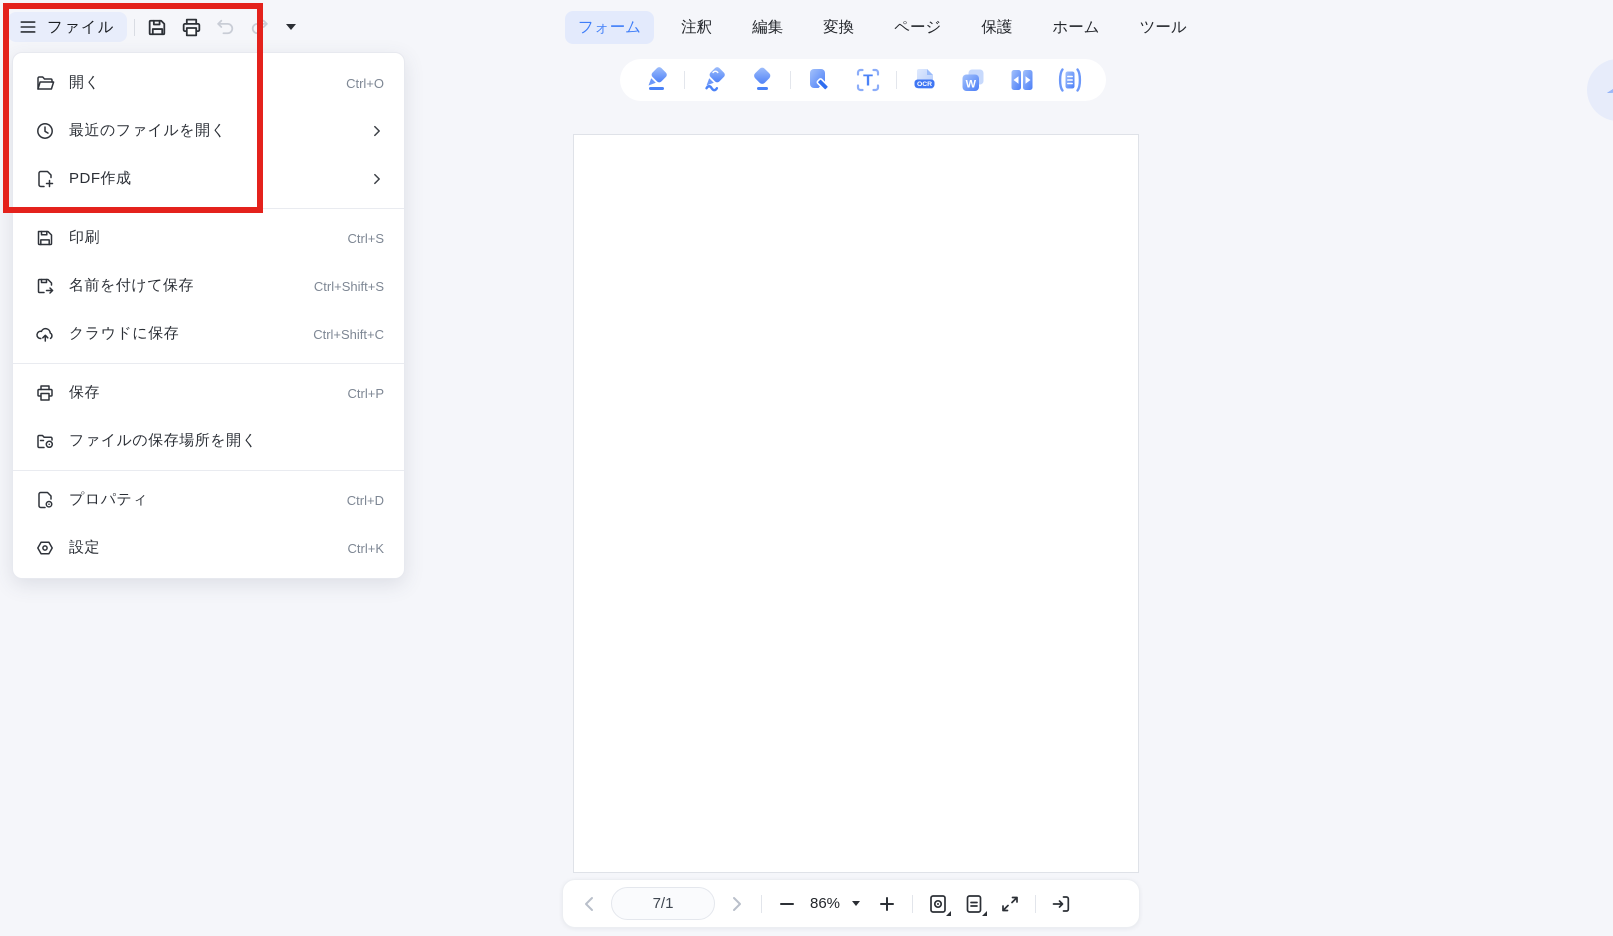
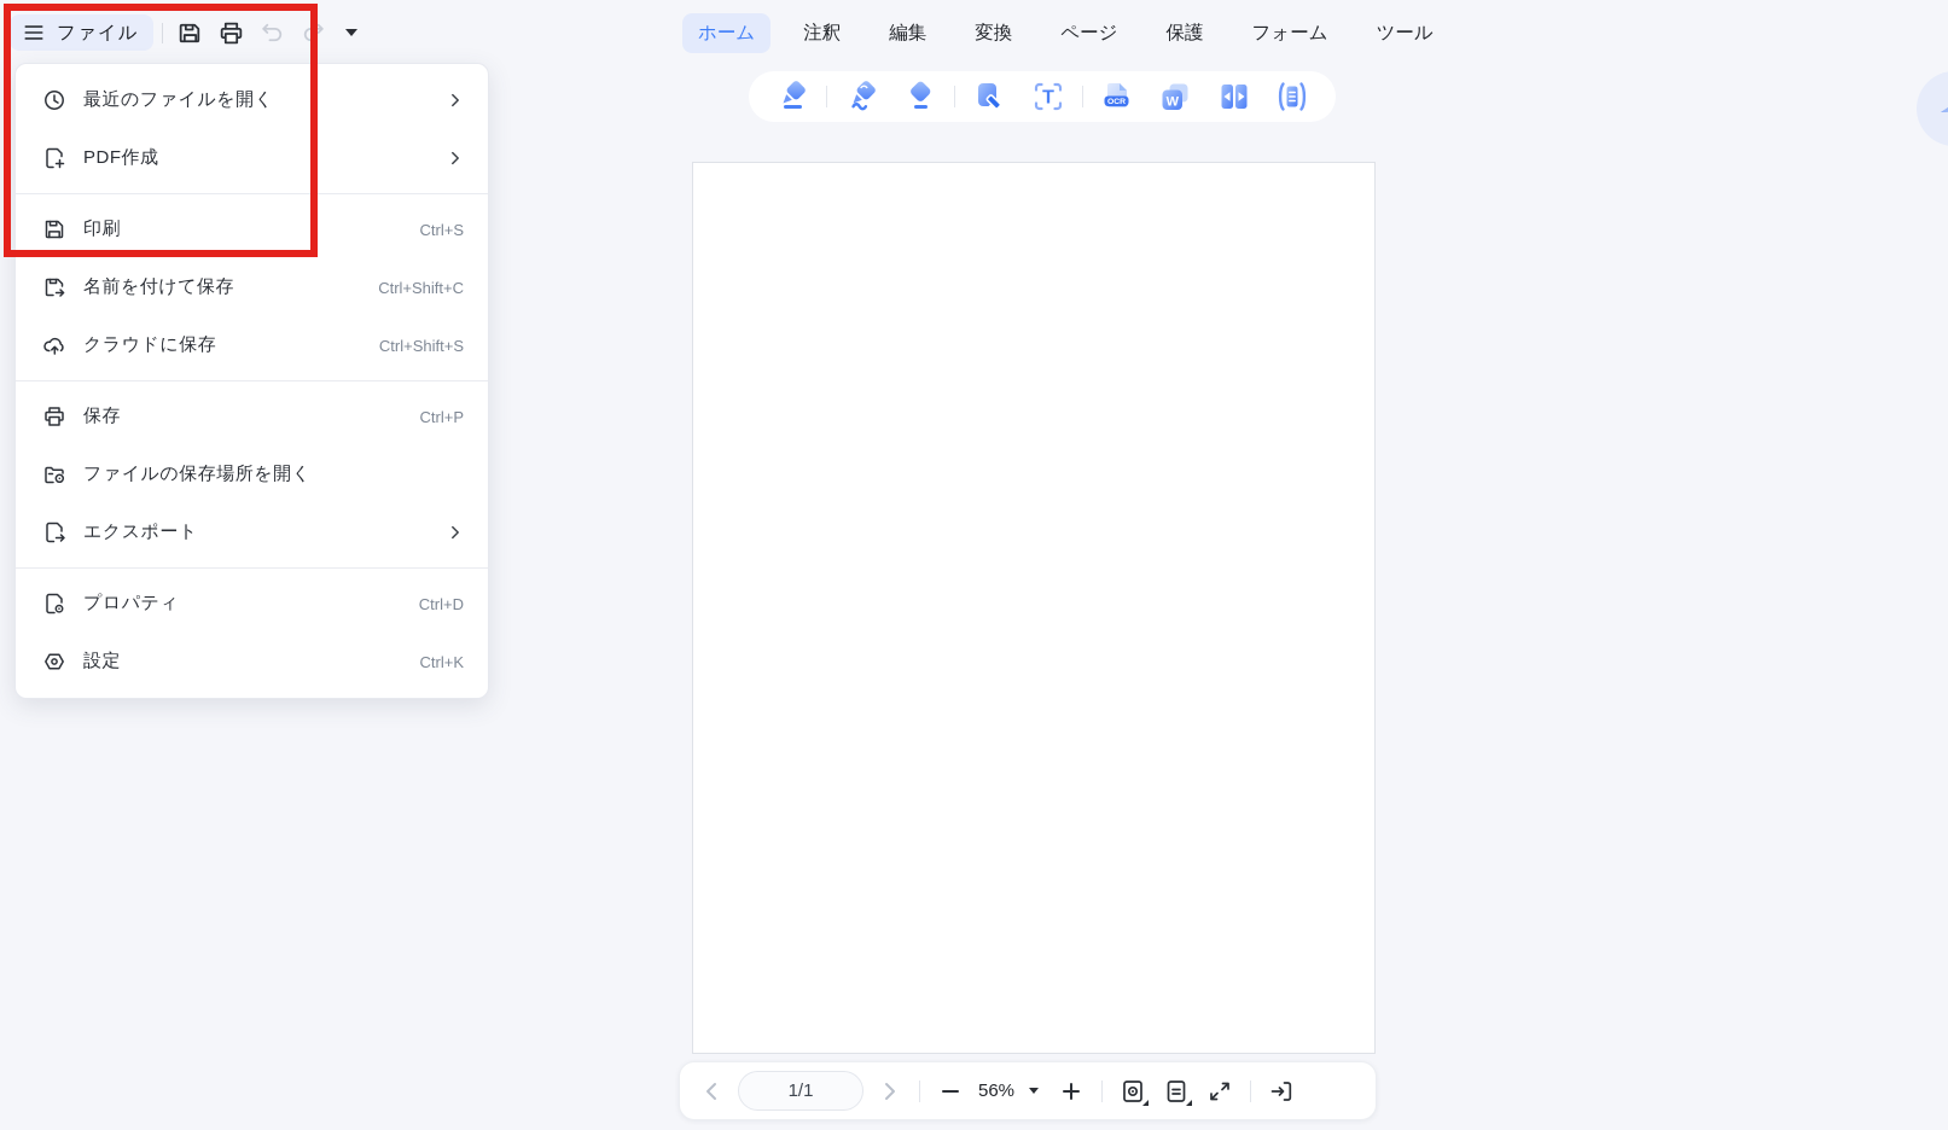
  ファイル
- 開く
- Ctrl+O
  最近のファイルを開く
  PDF作成
  印刷
  Ctrl+S
  名前を付けて保存
- Ctrl+Shift+S
+ Ctrl+Shift+C
  クラウドに保存
- Ctrl+Shift+C
+ Ctrl+Shift+S
  保存
  Ctrl+P
  ファイルの保存場所を開く
+ エクスポート
  プロパティ
  Ctrl+D
  設定
  Ctrl+K
- フォーム
+ ホーム
  注釈
  編集
  変換
  ページ
  保護
- ホーム
+ フォーム
  ツール
  T
  W
- 7/1
+ 1/1
- 86%
+ 56%
